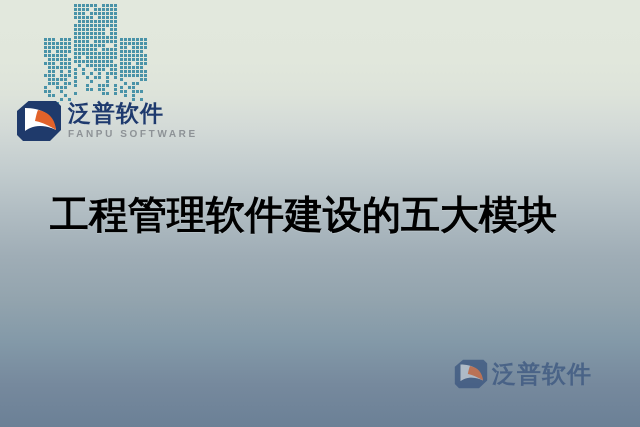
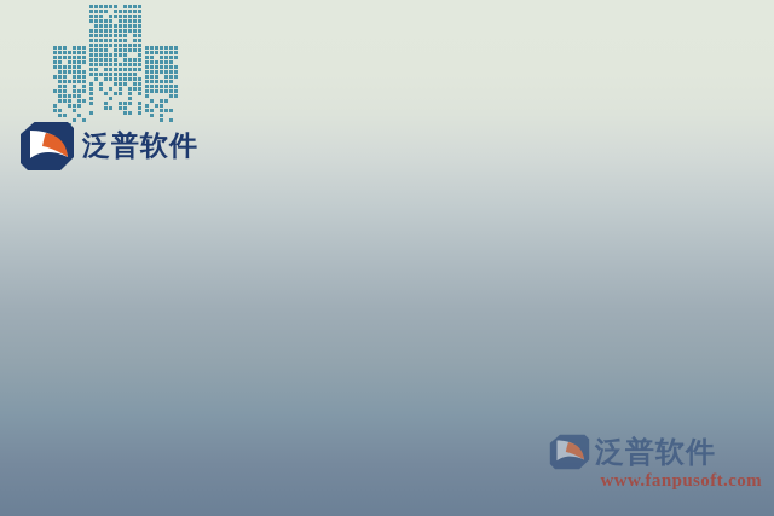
  泛普软件
- FANPU SOFTWARE
- 工程管理软件建设的五大模块
  泛普软件
+ www.fanpusoft.com
